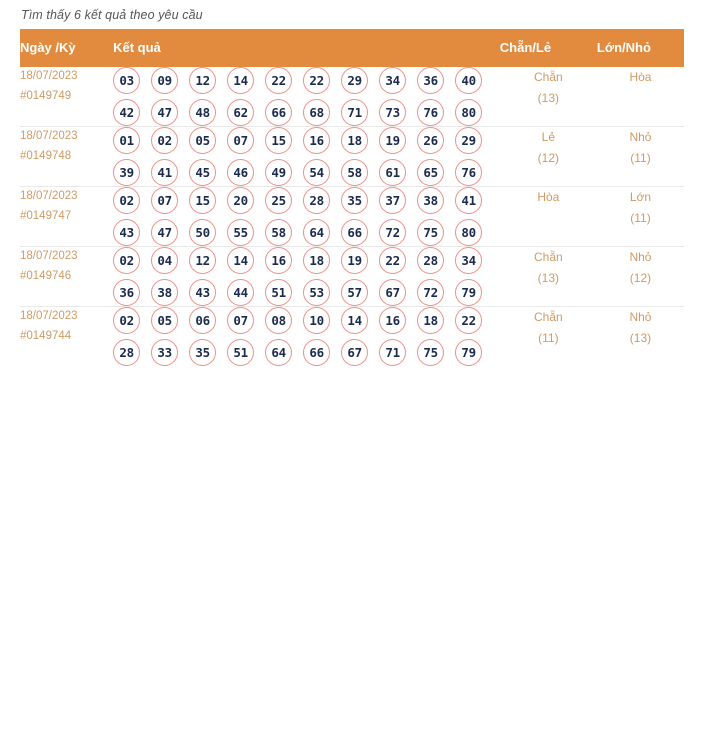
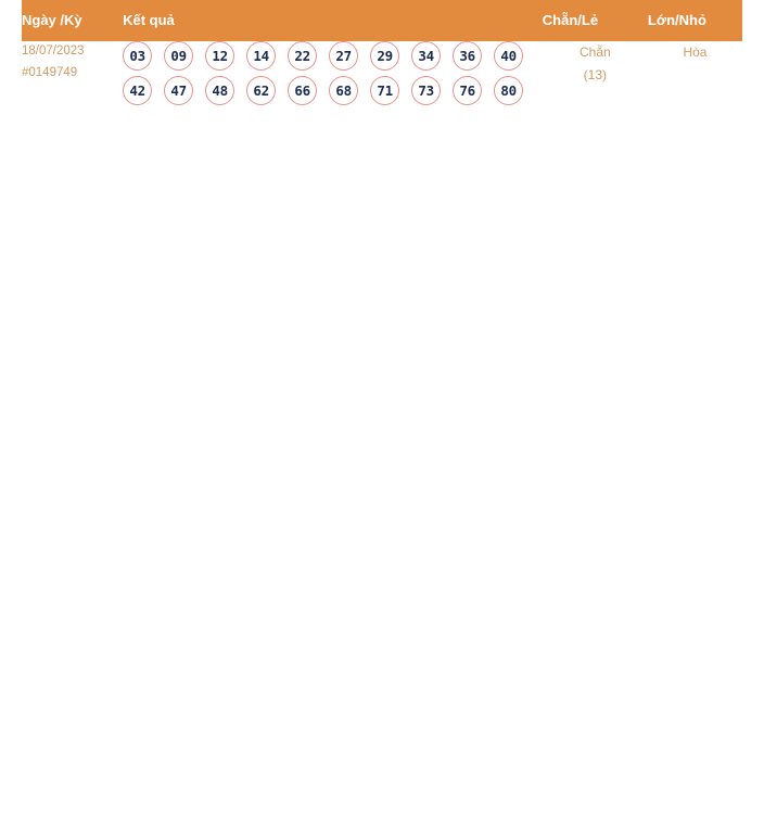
- Tìm thấy 6 kết quả theo yêu cầu
  Ngày /Kỳ	Kết quả	Chẵn/Lẻ	Lớn/Nhỏ
- 18/07/2023#0149749	03 09 12 14 22 22 29 34 36 4042 47 48 62 66 68 71 73 76 80	Chẵn(13)	Hòa
+ 18/07/2023#0149749	03 09 12 14 22 27 29 34 36 4042 47 48 62 66 68 71 73 76 80	Chẵn(13)	Hòa
- 18/07/2023#0149748	01 02 05 07 15 16 18 19 26 2939 41 45 46 49 54 58 61 65 76	Lẻ(12)	Nhỏ(11)
- 18/07/2023#0149747	02 07 15 20 25 28 35 37 38 4143 47 50 55 58 64 66 72 75 80	Hòa	Lớn(11)
- 18/07/2023#0149746	02 04 12 14 16 18 19 22 28 3436 38 43 44 51 53 57 67 72 79	Chẵn(13)	Nhỏ(12)
- 18/07/2023#0149744	02 05 06 07 08 10 14 16 18 2228 33 35 51 64 66 67 71 75 79	Chẵn(11)	Nhỏ(13)
